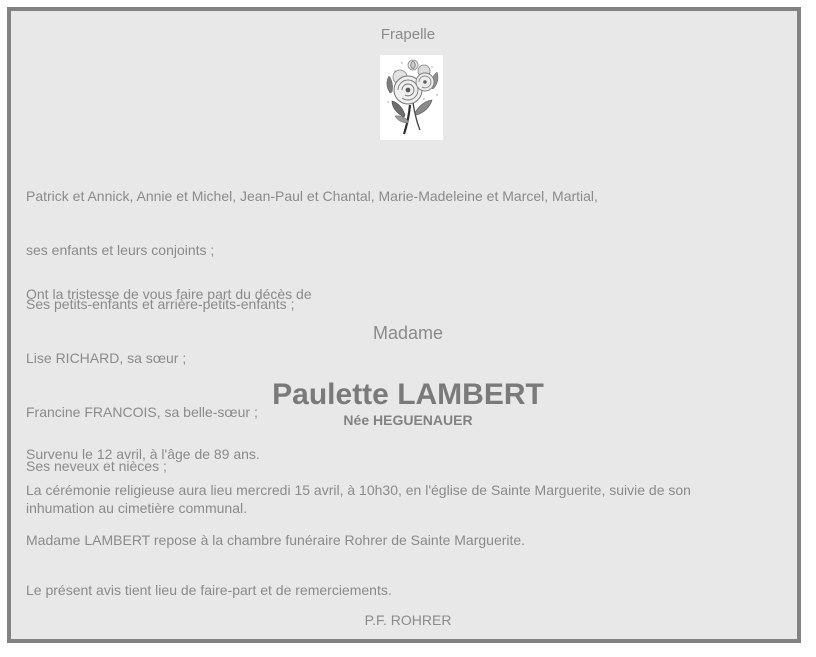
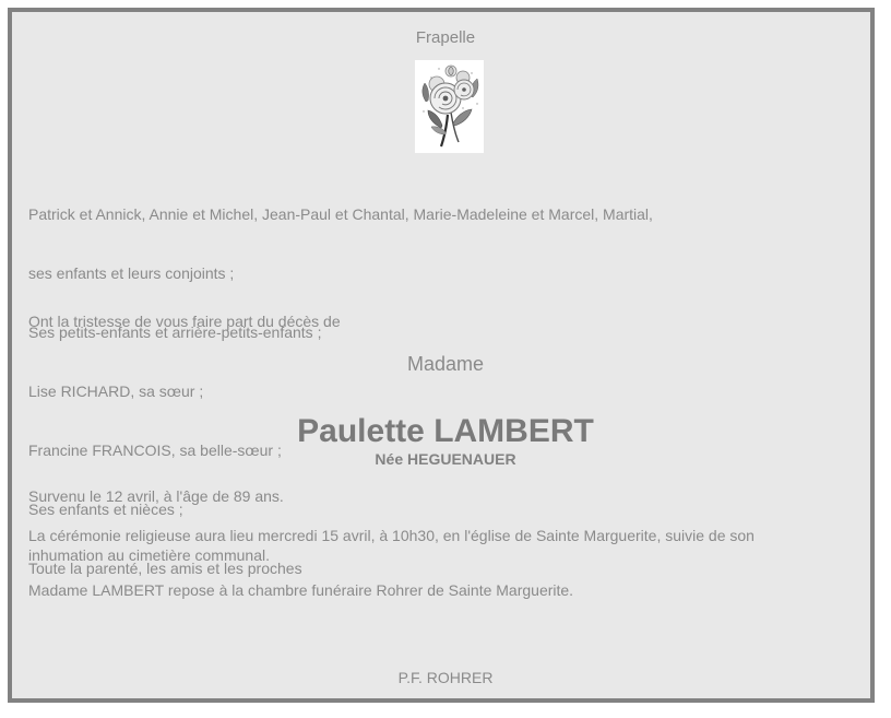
  Frapelle
  Patrick et Annick, Annie et Michel, Jean-Paul et Chantal, Marie-Madeleine et Marcel, Martial,
  ses enfants et leurs conjoints ;
  Ses petits-enfants et arrière-petits-enfants ;
  Lise RICHARD, sa sœur ;
  Francine FRANCOIS, sa belle-sœur ;
- Ses neveux et nièces ;
+ Ses enfants et nièces ;
+ Toute la parenté, les amis et les proches
  Ont la tristesse de vous faire part du décès de
  Madame
  Paulette LAMBERT
  Née HEGUENAUER
  Survenu le 12 avril, à l'âge de 89 ans.
  La cérémonie religieuse aura lieu mercredi 15 avril, à 10h30, en l'église de Sainte Marguerite, suivie de son inhumation au cimetière communal.
  Madame LAMBERT repose à la chambre funéraire Rohrer de Sainte Marguerite.
- Le présent avis tient lieu de faire-part et de remerciements.
  P.F. ROHRER
